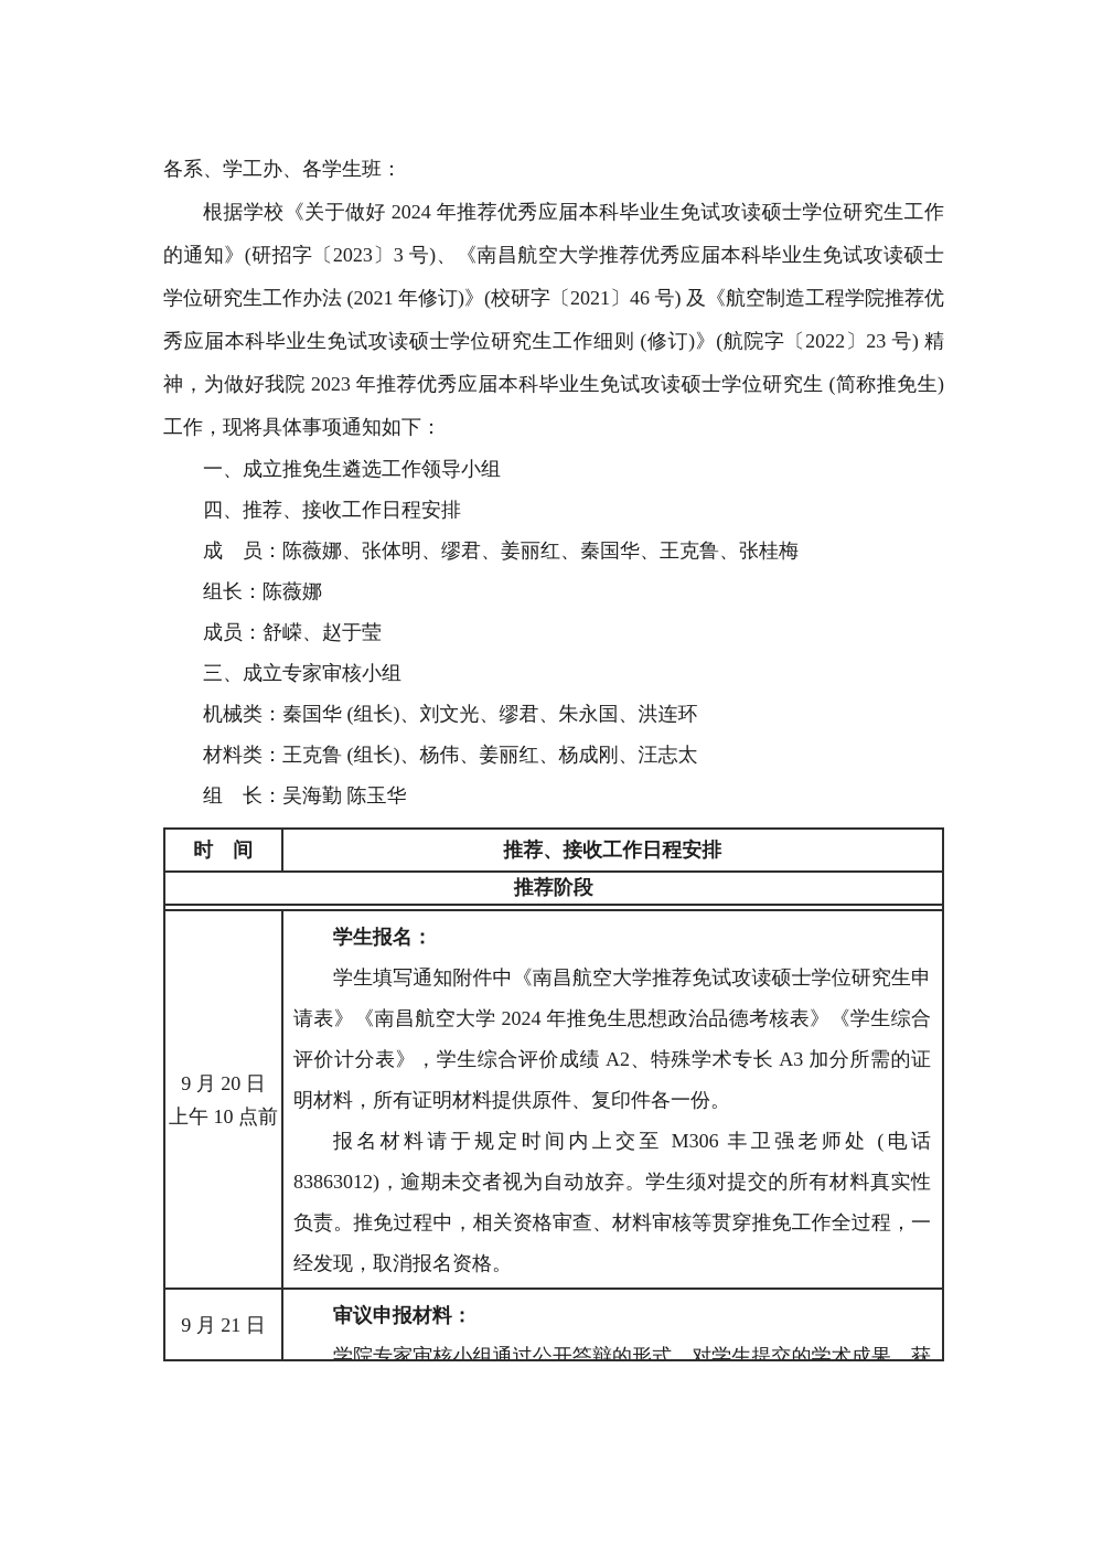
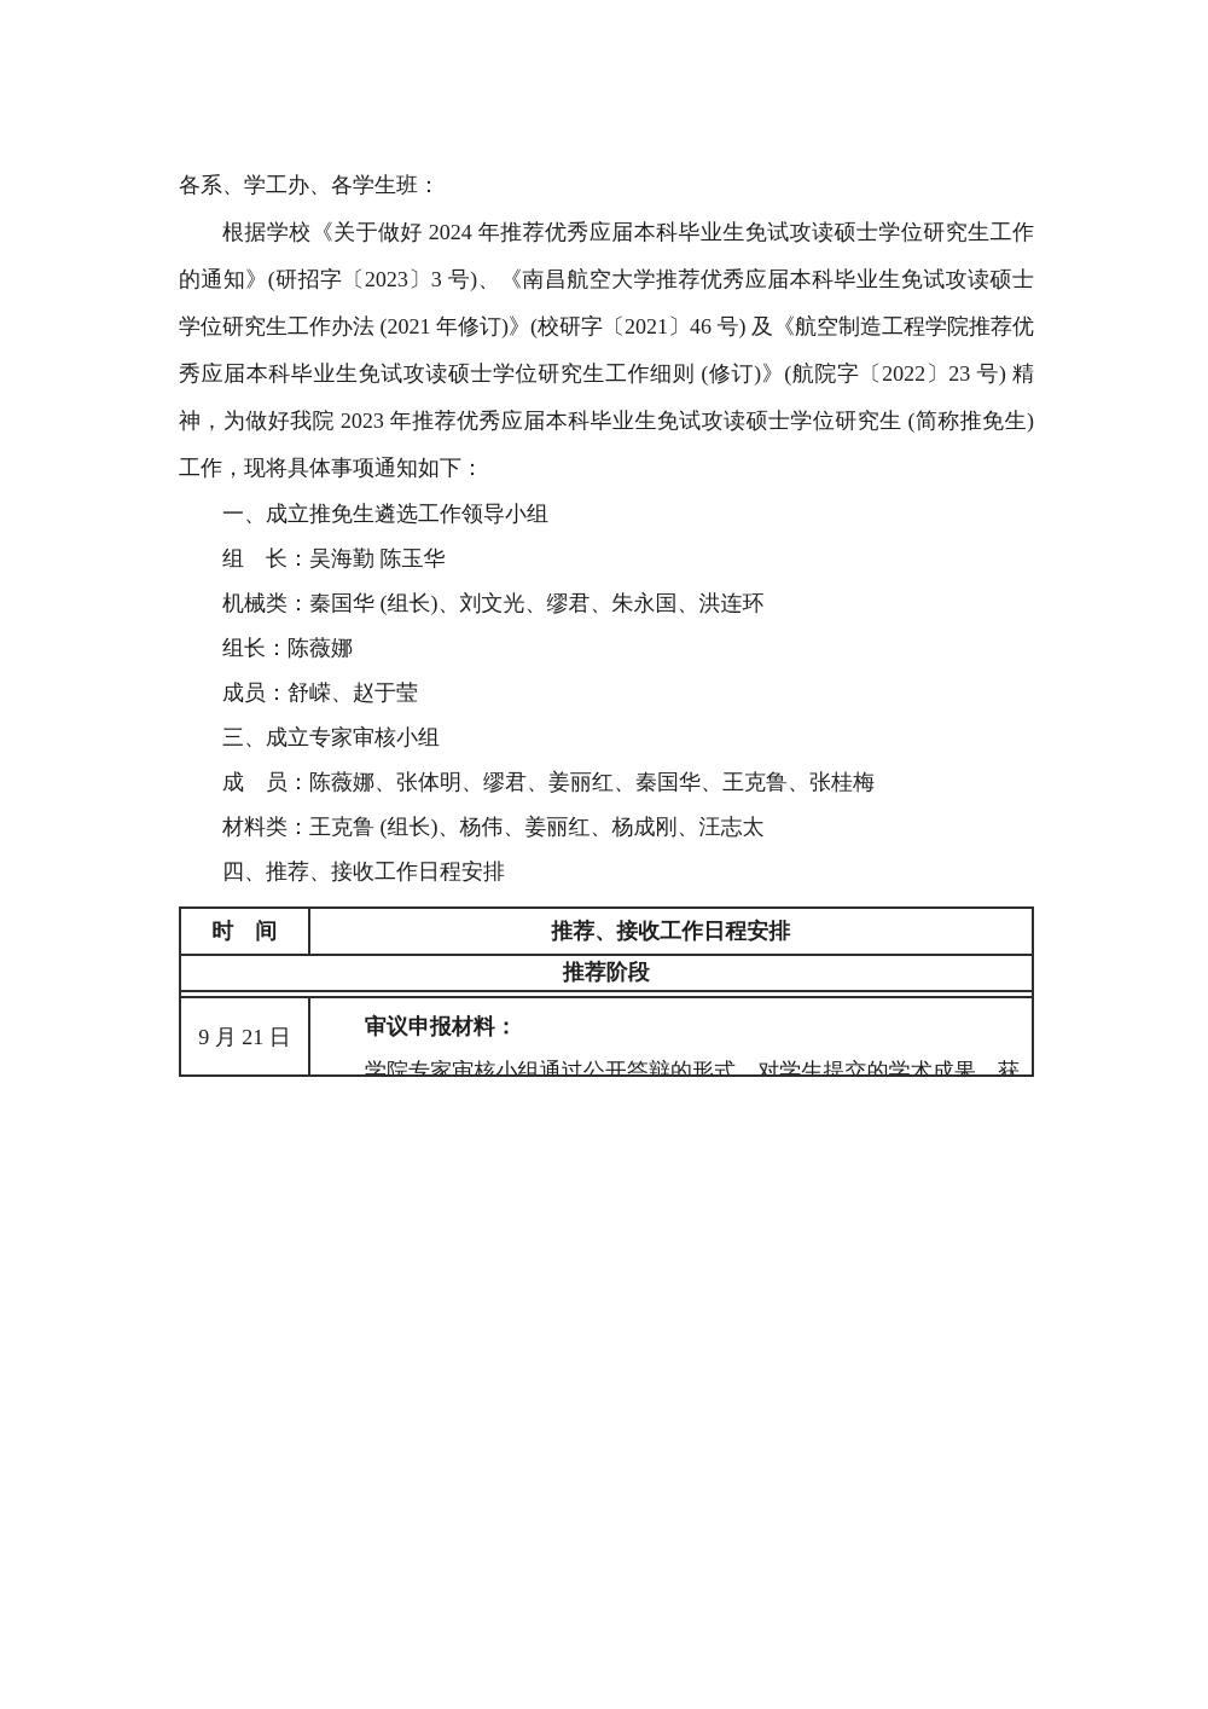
  各系、学工办、各学生班：
  根据学校《关于做好 2024 年推荐优秀应届本科毕业生免试攻读硕士学位研究生工作的通知》(研招字〔2023〕3 号)、《南昌航空大学推荐优秀应届本科毕业生免试攻读硕士学位研究生工作办法 (2021 年修订)》(校研字〔2021〕46 号) 及《航空制造工程学院推荐优秀应届本科毕业生免试攻读硕士学位研究生工作细则 (修订)》(航院字〔2022〕23 号) 精神，为做好我院 2023 年推荐优秀应届本科毕业生免试攻读硕士学位研究生 (简称推免生) 工作，现将具体事项通知如下：
  一、成立推免生遴选工作领导小组
- 四、推荐、接收工作日程安排
+ 组 长：吴海勤 陈玉华
- 成 员：陈薇娜、张体明、缪君、姜丽红、秦国华、王克鲁、张桂梅
+ 机械类：秦国华 (组长)、刘文光、缪君、朱永国、洪连环
  组长：陈薇娜
  成员：舒嵘、赵于莹
  三、成立专家审核小组
- 机械类：秦国华 (组长)、刘文光、缪君、朱永国、洪连环
+ 成 员：陈薇娜、张体明、缪君、姜丽红、秦国华、王克鲁、张桂梅
  材料类：王克鲁 (组长)、杨伟、姜丽红、杨成刚、汪志太
- 组 长：吴海勤 陈玉华
+ 四、推荐、接收工作日程安排
  时 间
  推荐、接收工作日程安排
  推荐阶段
- 9 月 20 日
- 上午 10 点前
- 学生报名：
- 学生填写通知附件中《南昌航空大学推荐免试攻读硕士学位研究生申请表》《南昌航空大学 2024 年推免生思想政治品德考核表》《学生综合评价计分表》，学生综合评价成绩 A2、特殊学术专长 A3 加分所需的证明材料，所有证明材料提供原件、复印件各一份。
- 报名材料请于规定时间内上交至 M306 丰卫强老师处 (电话 83863012)，逾期未交者视为自动放弃。学生须对提交的所有材料真实性负责。推免过程中，相关资格审查、材料审核等贯穿推免工作全过程，一经发现，取消报名资格。
  9 月 21 日
  审议申报材料：
  学院专家审核小组通过公开答辩的形式，对学生提交的学术成果、获
